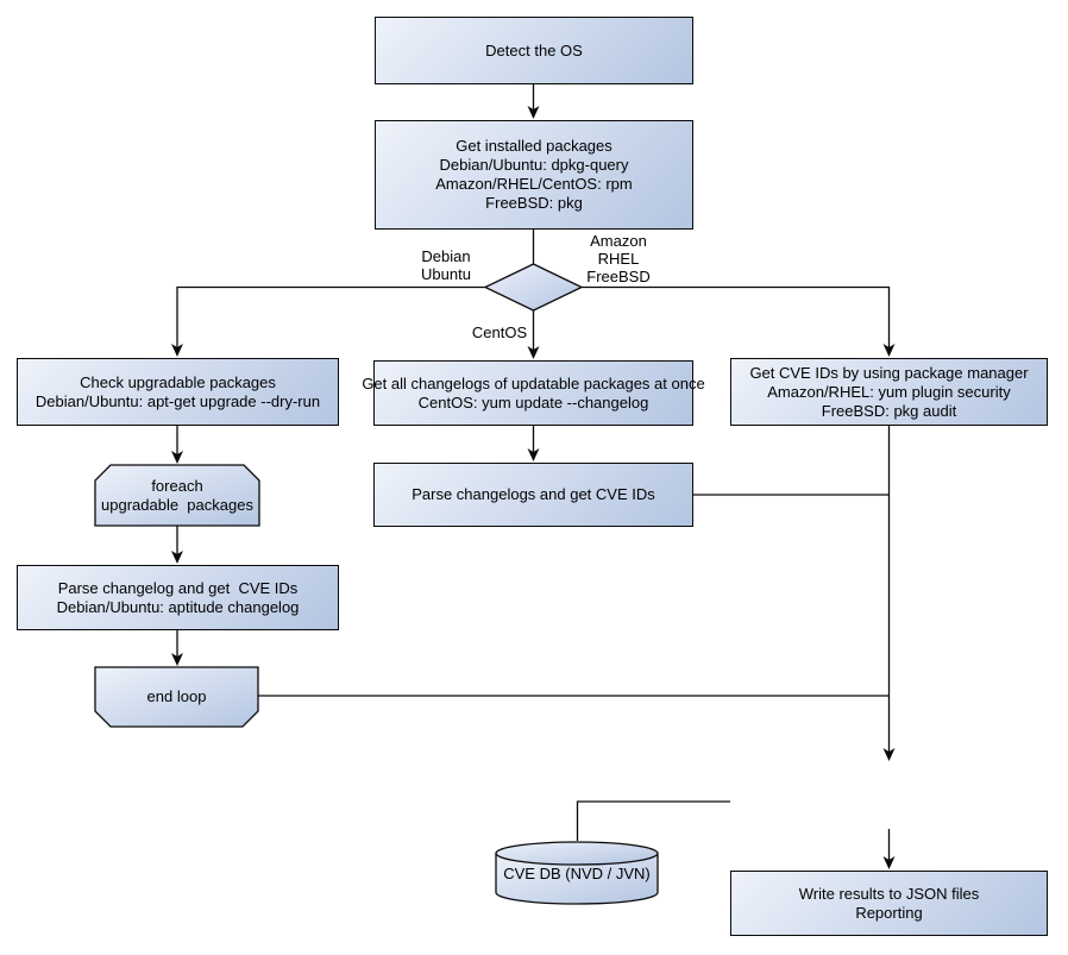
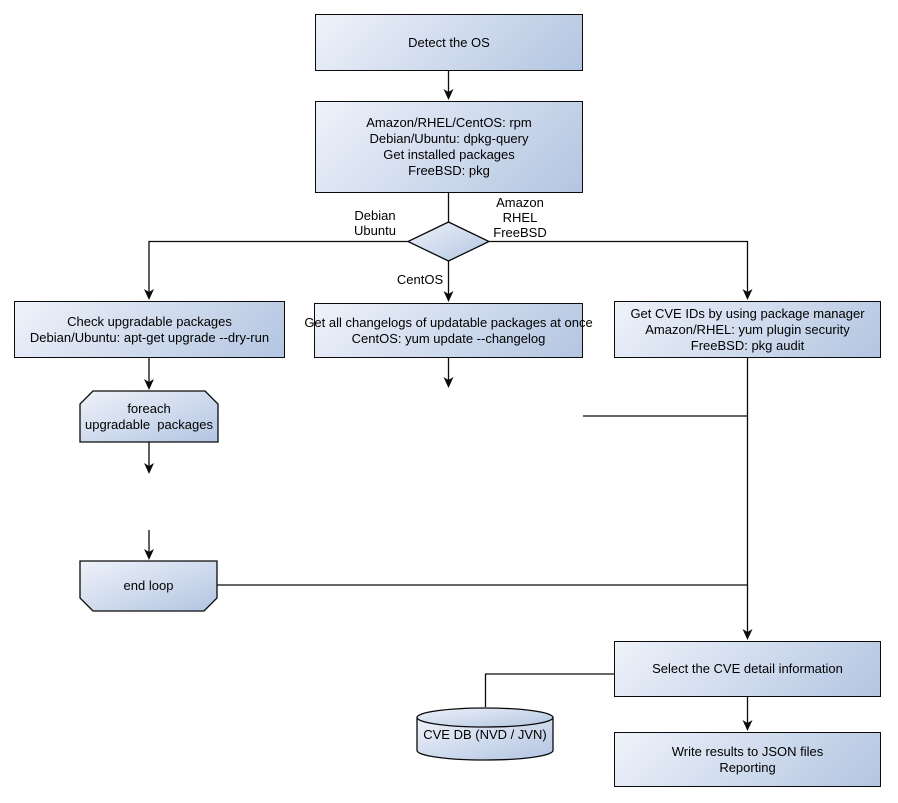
  Detect the OS
- Get installed packages
+ Amazon/RHEL/CentOS: rpm
  Debian/Ubuntu: dpkg-query
- Amazon/RHEL/CentOS: rpm
+ Get installed packages
  FreeBSD: pkg
  Check upgradable packages
  Debian/Ubuntu: apt-get upgrade --dry-run
- Parse changelog and get CVE IDs
- Debian/Ubuntu: aptitude changelog
  Get all changelogs of updatable packages at once
  CentOS: yum update --changelog
- Parse changelogs and get CVE IDs
  Get CVE IDs by using package manager
  Amazon/RHEL: yum plugin security
  FreeBSD: pkg audit
+ Select the CVE detail information
  Write results to JSON files
  Reporting
  foreach
  upgradable packages
  end loop
  CVE DB (NVD / JVN)
  Debian
  Ubuntu
  Amazon
  RHEL
  FreeBSD
  CentOS
